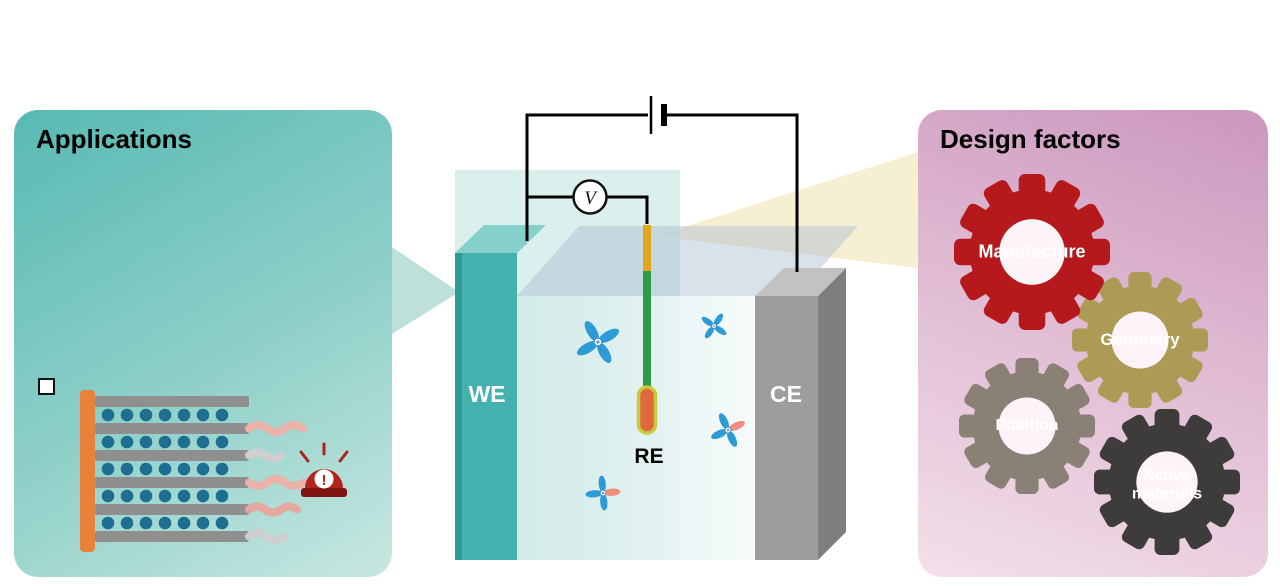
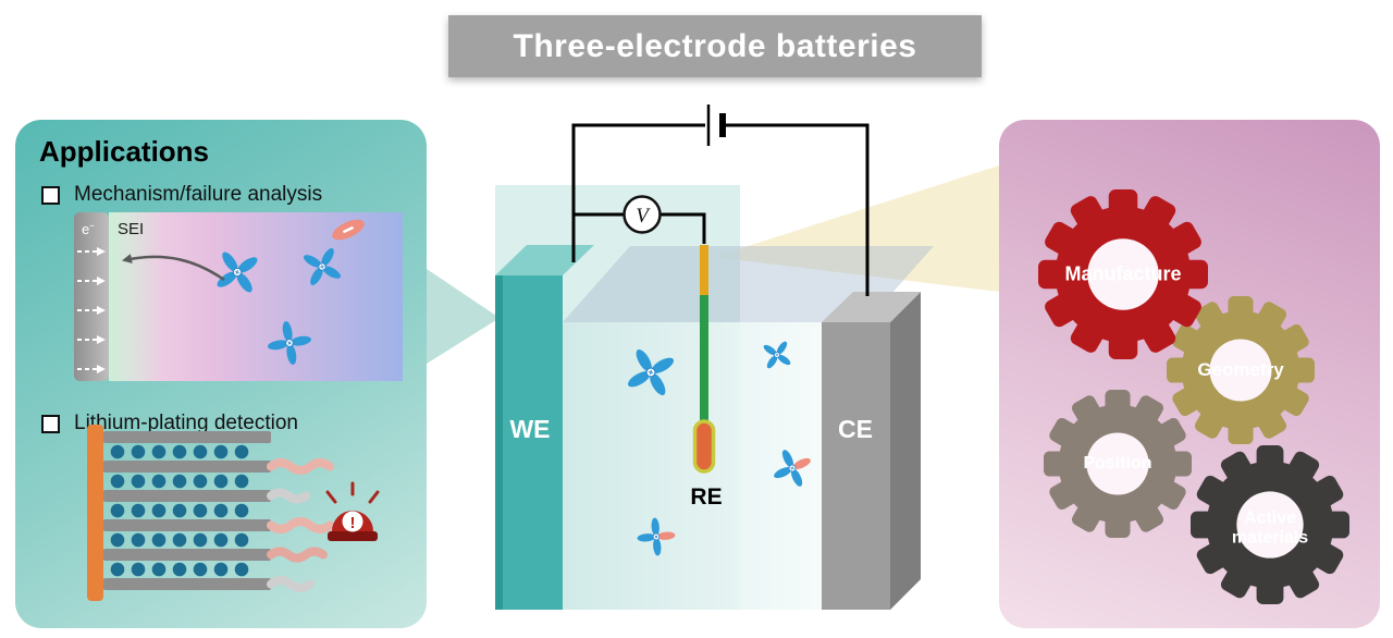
+ Three-electrode batteries
  Applications
+ Mechanism/failure analysis
+ e⁻
+ SEI
+ Lithium-plating detection
  !
- Design factors
  Manufacture
  Geometry
  Position
  V
  WE
  CE
  RE
